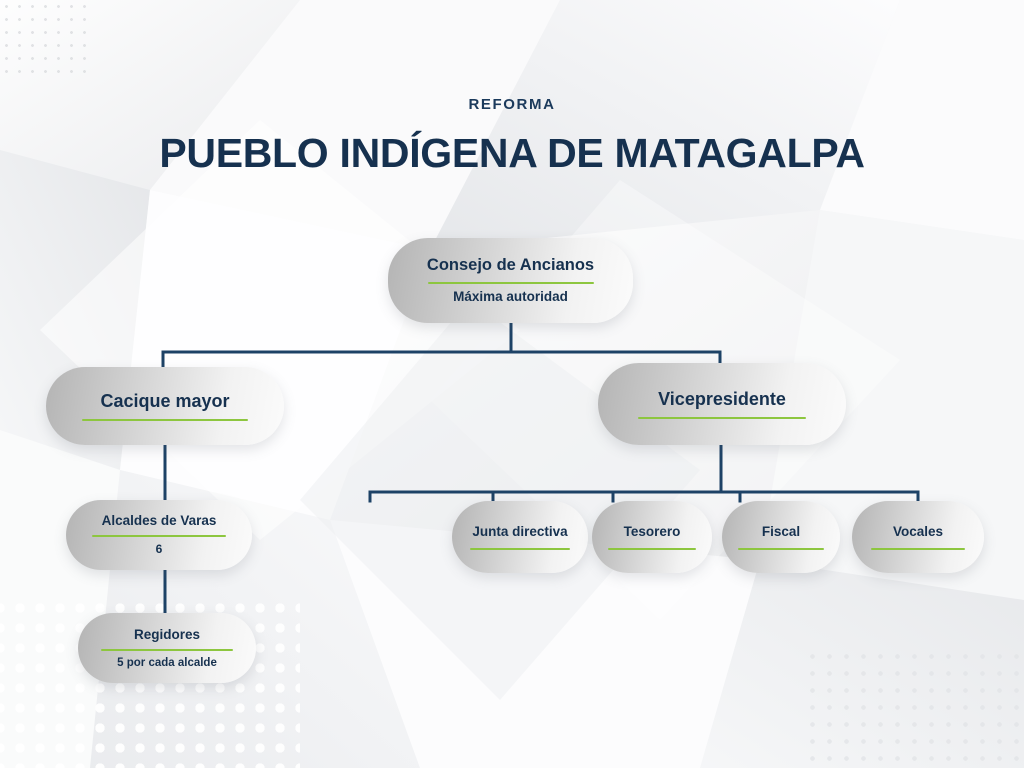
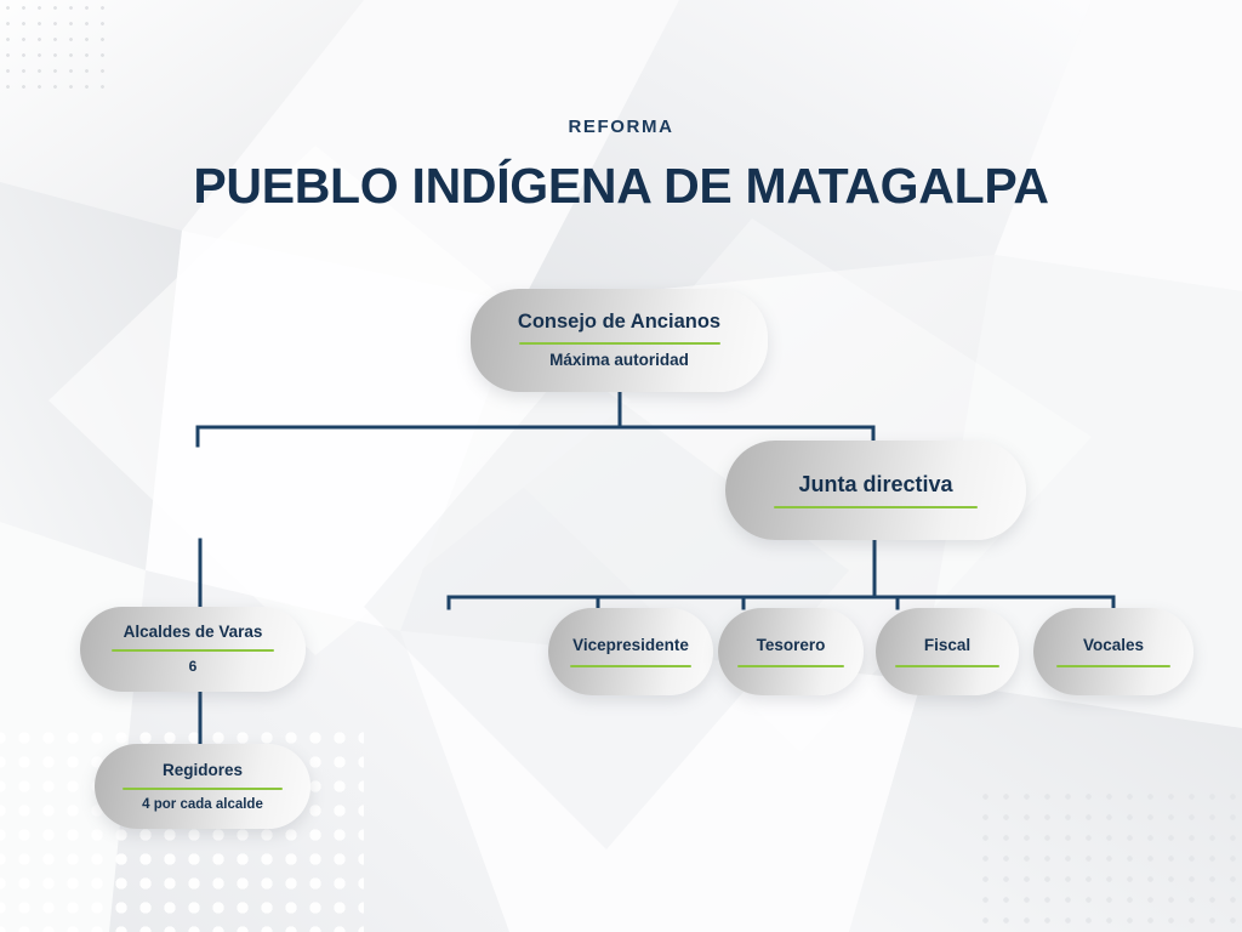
  REFORMA
  PUEBLO INDÍGENA DE MATAGALPA
  Consejo de Ancianos
  Máxima autoridad
- Cacique mayor
- Vicepresidente
+ Junta directiva
  Alcaldes de Varas
  6
  Regidores
- 5 por cada alcalde
+ 4 por cada alcalde
- Junta directiva
+ Vicepresidente
  Tesorero
  Fiscal
  Vocales
